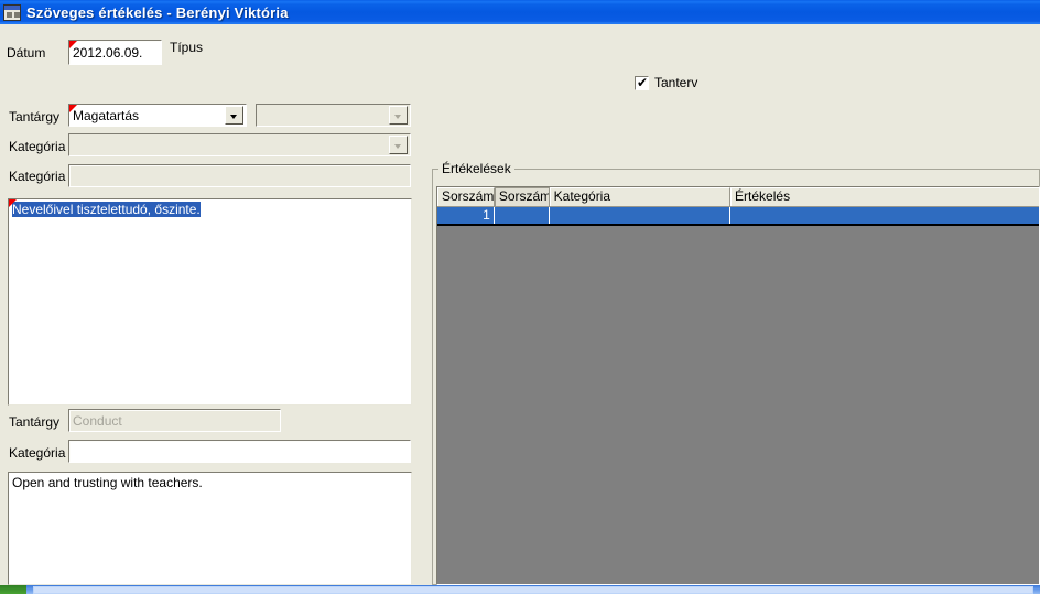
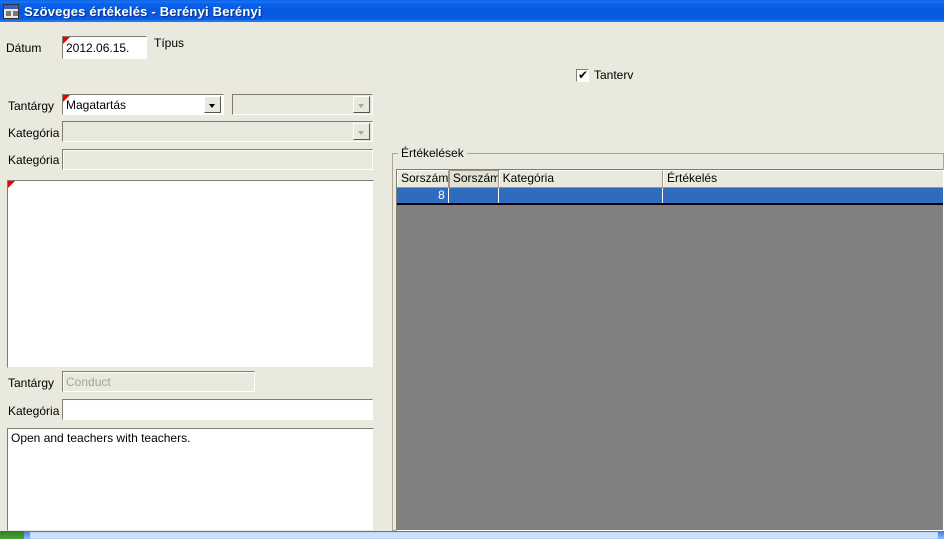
- Szöveges értékelés - Berényi Viktória
+ Szöveges értékelés - Berényi Berényi
  Dátum
- 2012.06.09.
+ 2012.06.15.
  Típus
  ✔
  Tanterv
  Tantárgy
  Magatartás
  Kategória
  Kategória
- Nevelőivel tisztelettudó, őszinte.
  Tantárgy
  Conduct
  Kategória
- Open and trusting with teachers.
+ Open and teachers with teachers.
  Értékelések
  Sorszám
  Sorszám
  Kategória
  Értékelés
- 1
+ 8
